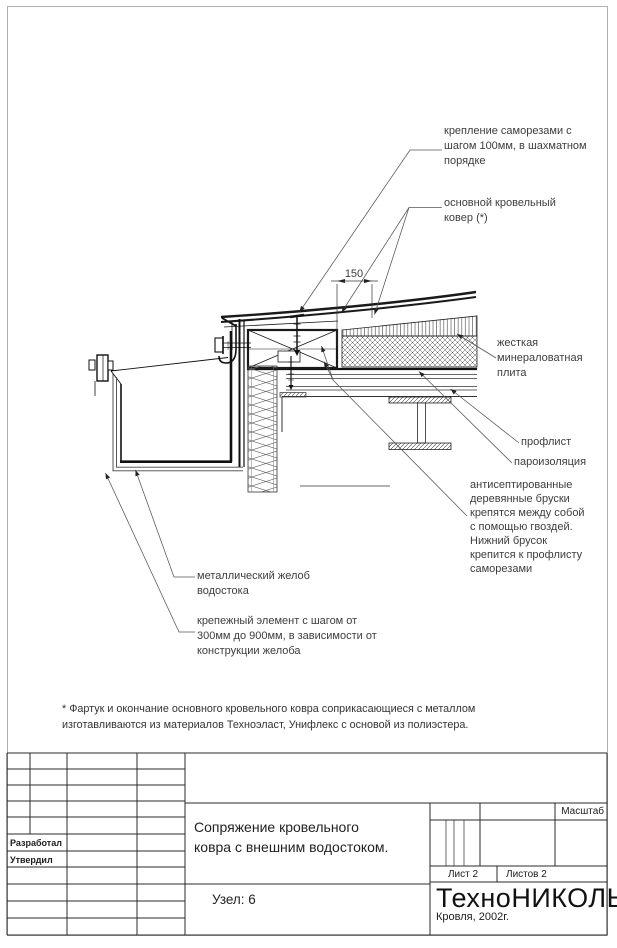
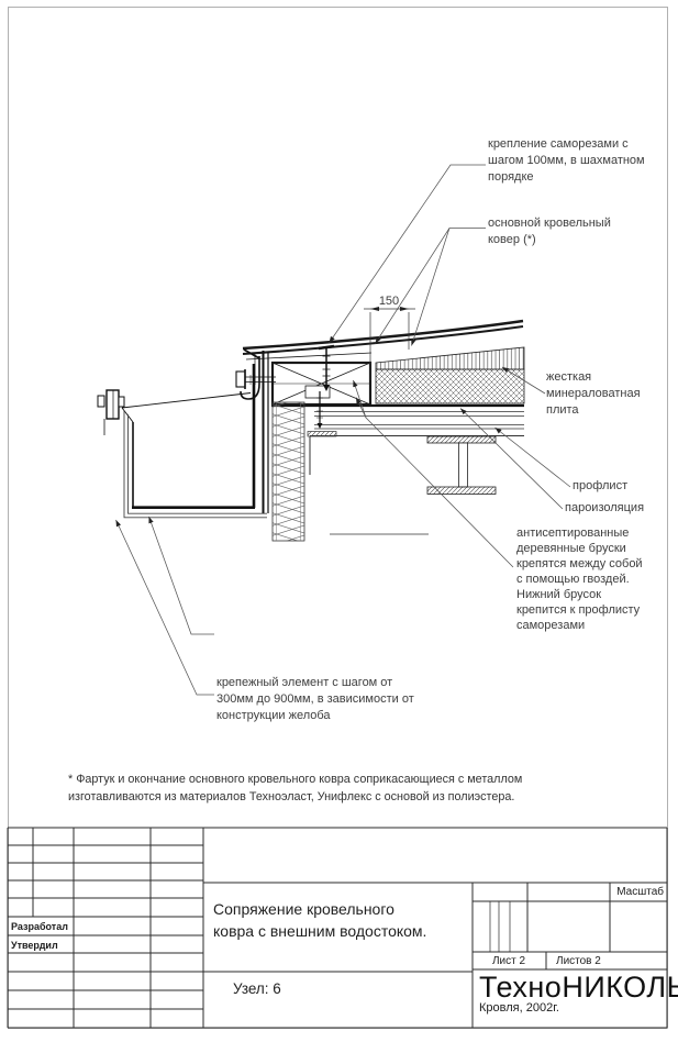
  150
  крепление саморезами с
  шагом 100мм, в шахматном
  порядке
  основной кровельный
  ковер (*)
  жесткая
  минераловатная
  плита
  профлист
  пароизоляция
  антисептированные
  деревянные бруски
  крепятся между собой
  с помощью гвоздей.
  Нижний брусок
  крепится к профлисту
  саморезами
- металлический желоб
- водостока
  крепежный элемент с шагом от
  300мм до 900мм, в зависимости от
  конструкции желоба
  * Фартук и окончание основного кровельного ковра соприкасающиеся с металлом
  изготавливаются из материалов Техноэласт, Унифлекс с основой из полиэстера.
  Сопряжение кровельного
  ковра с внешним водостоком.
  Узел: 6
  Масштаб
  Лист 2
  Листов 2
  ТехноНИКОЛЬ
  Кровля, 2002г.
  Разработал
  Утвердил
